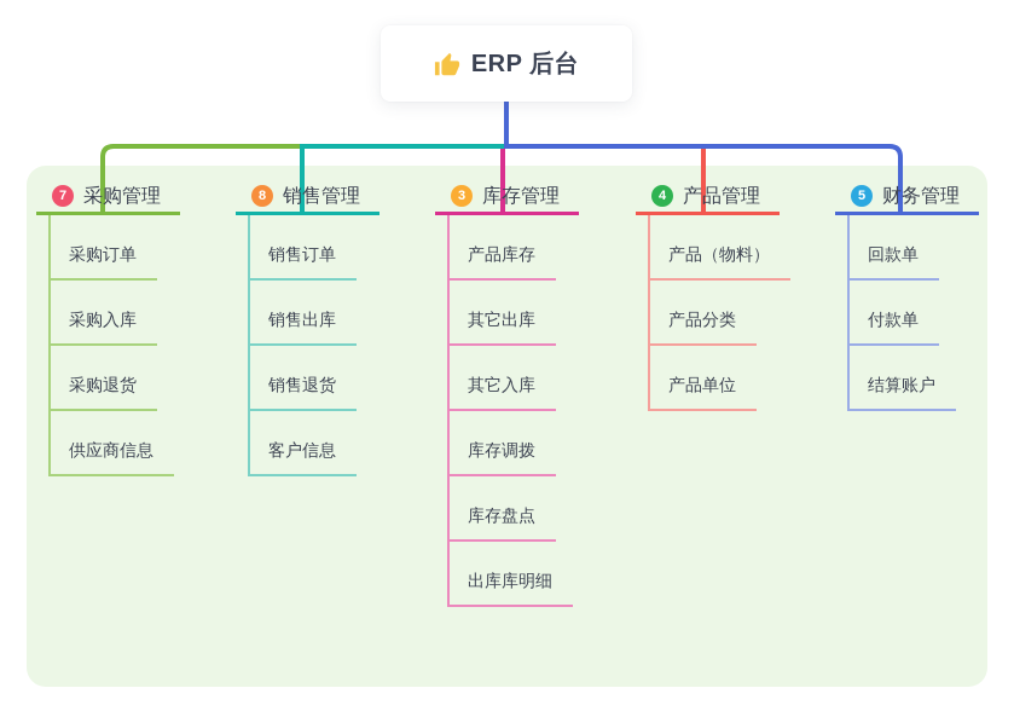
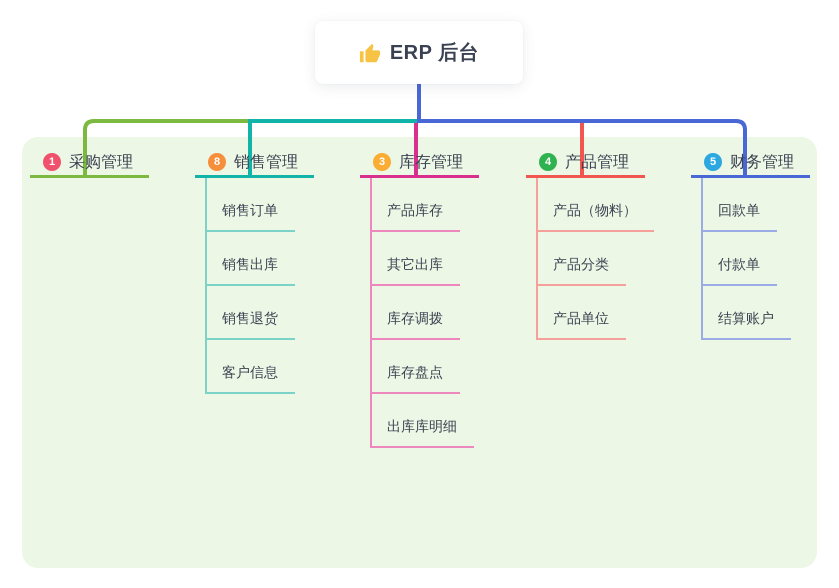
  ERP 后台
- 7
+ 1
  采购管理
- 采购订单
- 采购入库
- 采购退货
- 供应商信息
  8
  销售管理
  销售订单
  销售出库
  销售退货
  客户信息
  3
  库存管理
  产品库存
  其它出库
- 其它入库
  库存调拨
  库存盘点
  出库库明细
  4
  产品管理
  产品（物料）
  产品分类
  产品单位
  5
  财务管理
  回款单
  付款单
  结算账户
